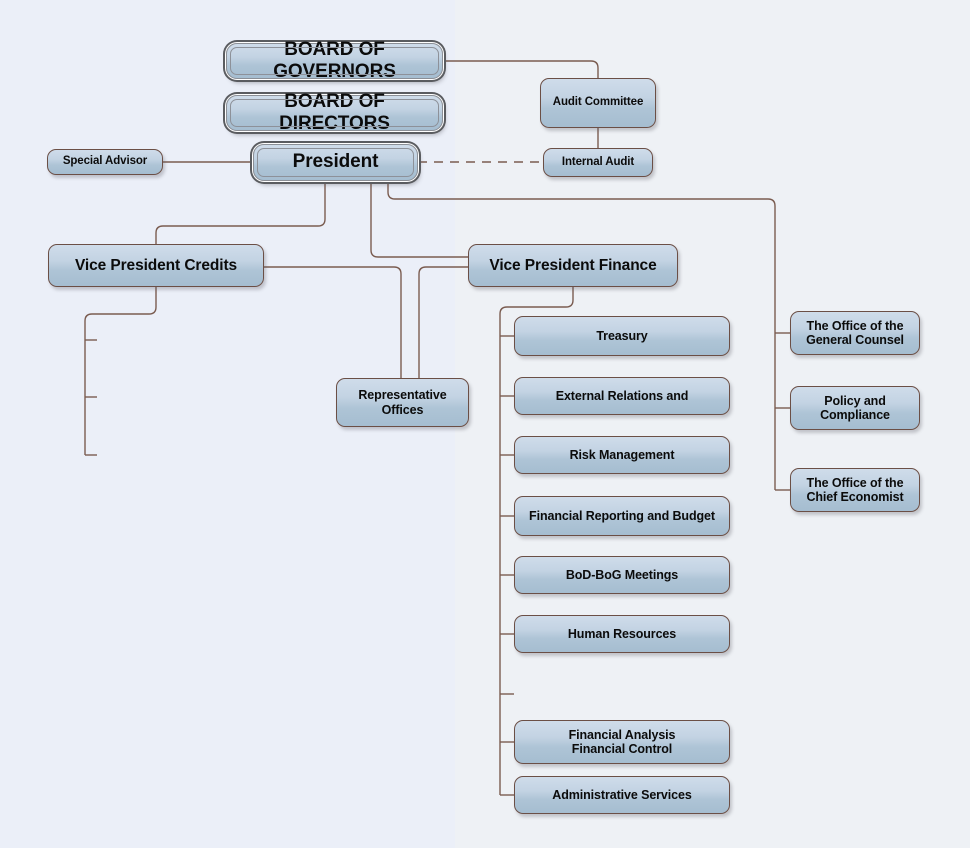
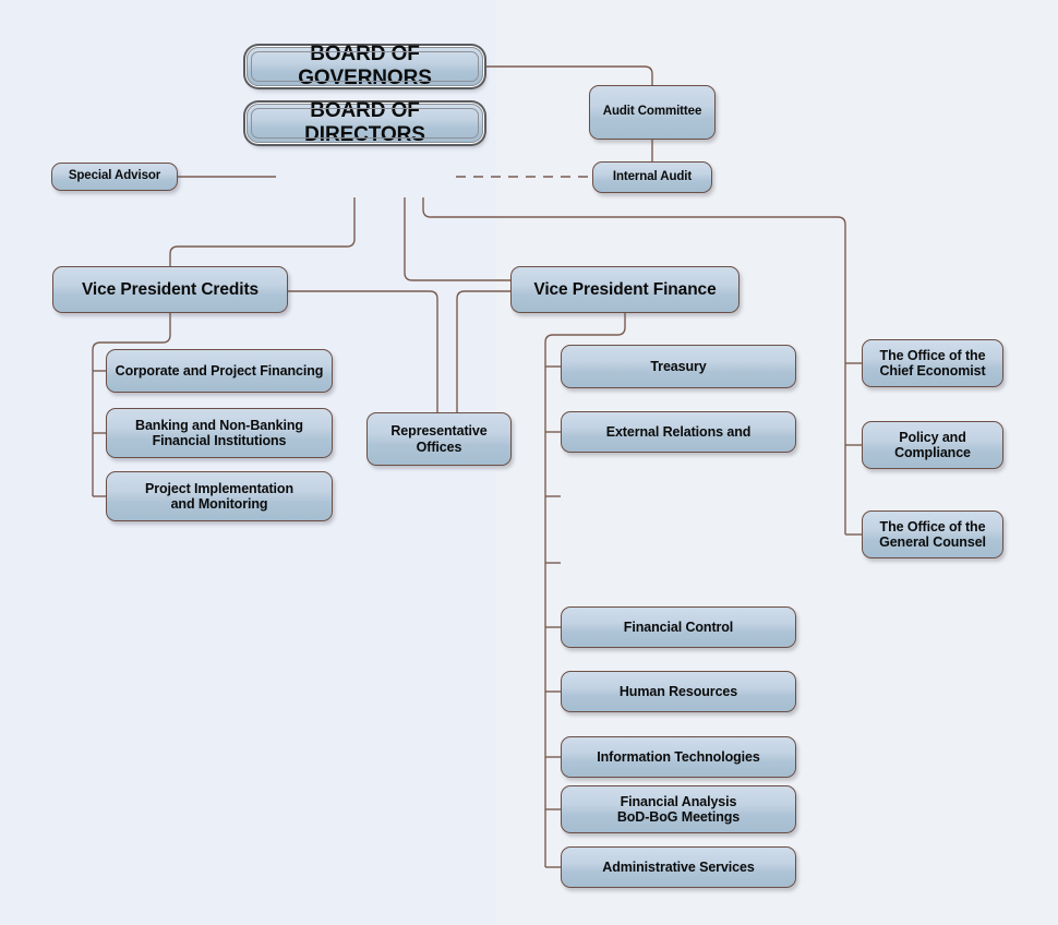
  BOARD OF GOVERNORS
  BOARD OF DIRECTORS
  Audit Committee
  Internal Audit
  Special Advisor
- President
  Vice President Credits
  Vice President Finance
  Representative
  Offices
+ Corporate and Project Financing
+ Banking and Non-Banking
+ Financial Institutions
+ Project Implementation
+ and Monitoring
  Treasury
  External Relations and
- Risk Management
- Financial Reporting and Budget
- BoD-BoG Meetings
+ Financial Control
  Human Resources
+ Information Technologies
  Financial Analysis
- Financial Control
+ BoD-BoG Meetings
  Administrative Services
  The Office of the
- General Counsel
+ Chief Economist
  Policy and
  Compliance
  The Office of the
- Chief Economist
+ General Counsel
